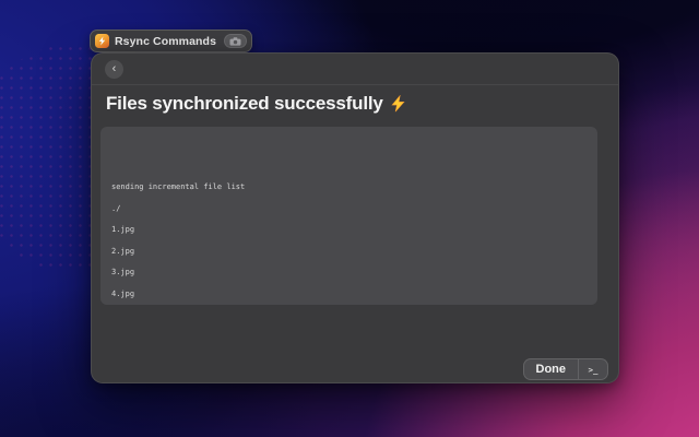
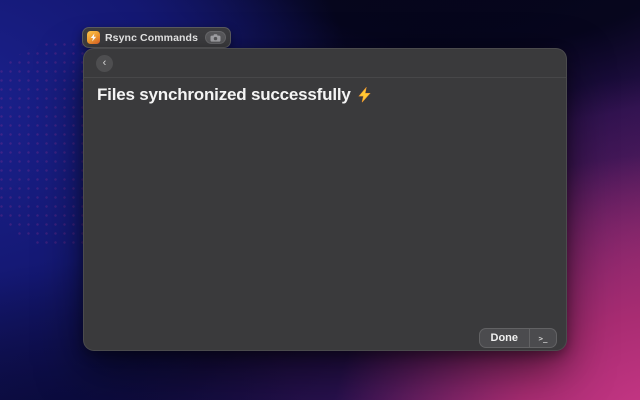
  Rsync Commands
  ‹
  Files synchronized successfully
- sending incremental file list
- ./
- 1.jpg
- 2.jpg
- 3.jpg
- 4.jpg
  Done
  >_
